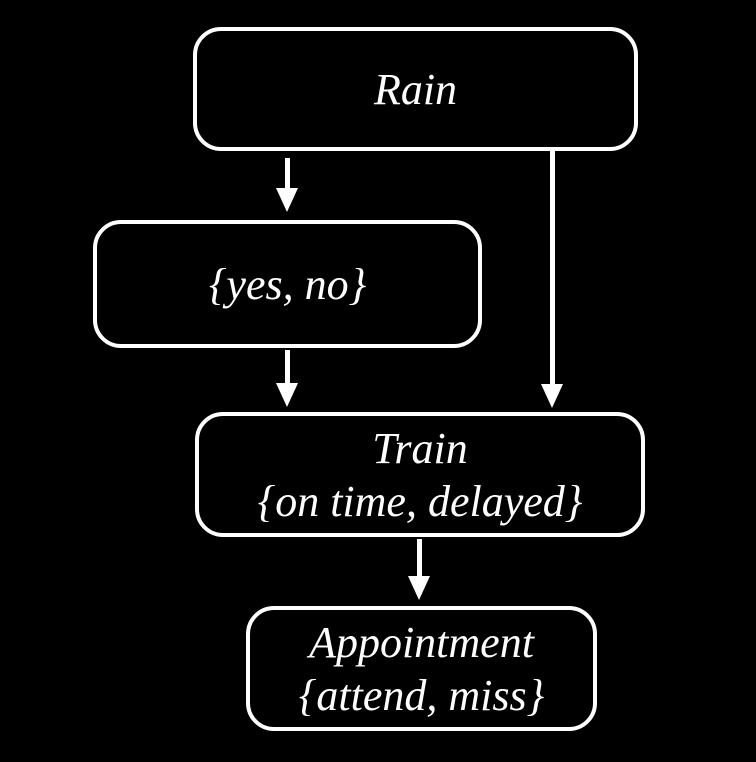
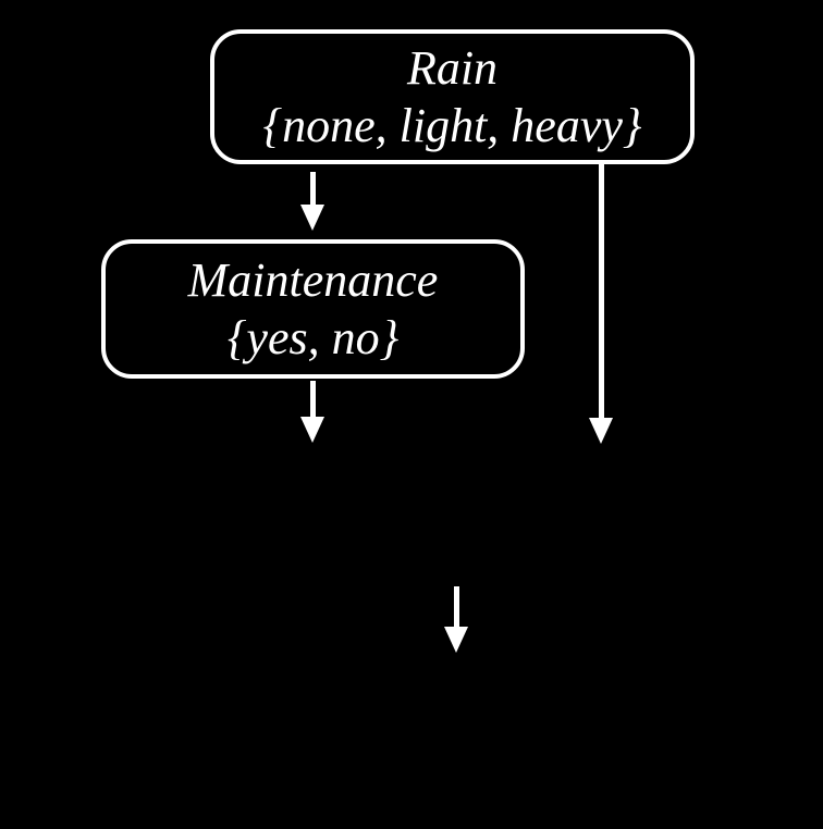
  Rain
+ {none, light, heavy}
+ Maintenance
  {yes, no}
- Train
- {on time, delayed}
- Appointment
- {attend, miss}
